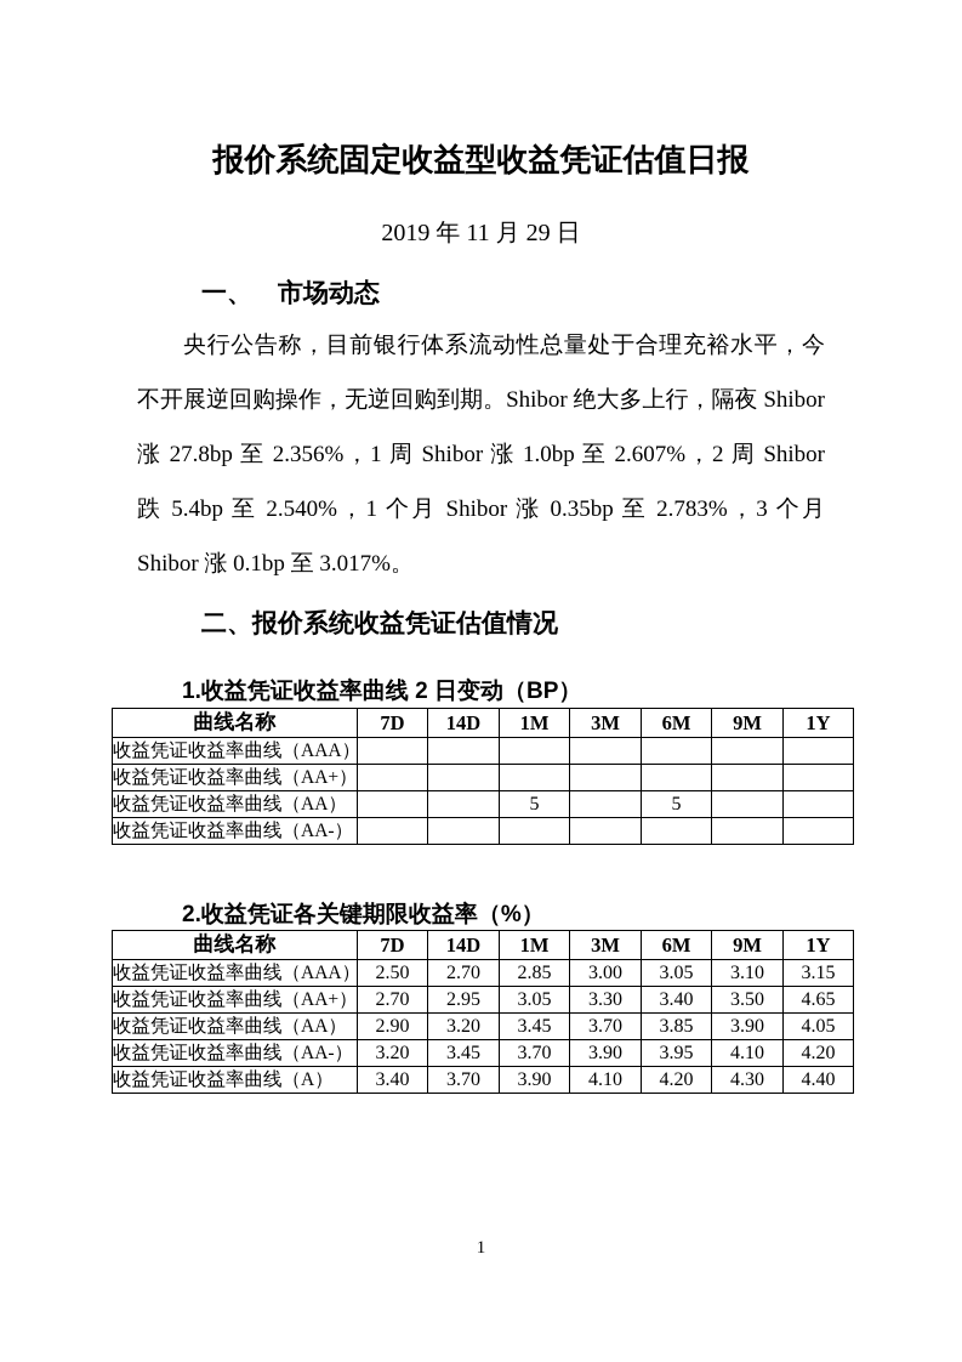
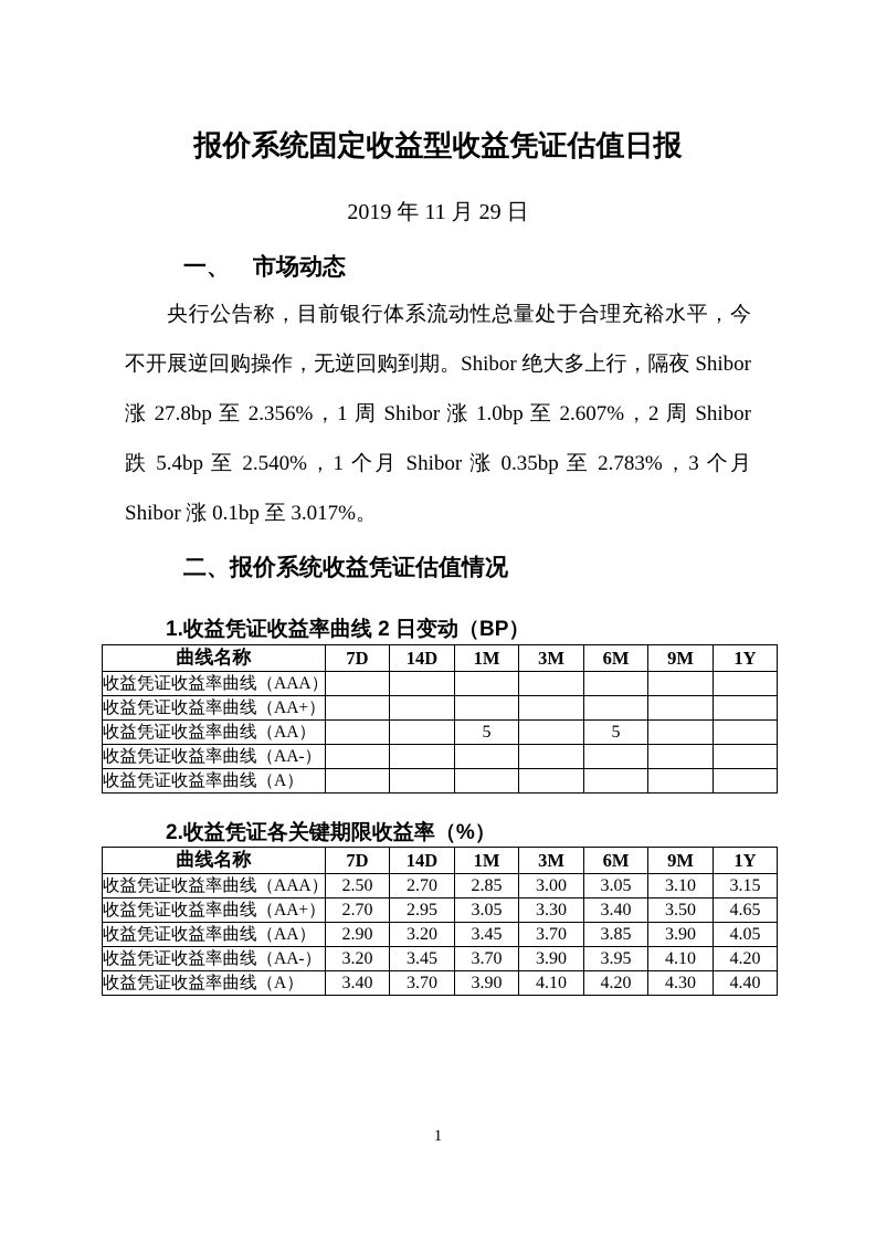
  报价系统固定收益型收益凭证估值日报
  2019 年 11 月 29 日
  一、 市场动态
  央行公告称，目前银行体系流动性总量处于合理充裕水平，今
  不开展逆回购操作，无逆回购到期。Shibor 绝大多上行，隔夜 Shibor
  涨 27.8bp 至 2.356%，1 周 Shibor 涨 1.0bp 至 2.607%，2 周 Shibor
  跌 5.4bp 至 2.540%，1 个月 Shibor 涨 0.35bp 至 2.783%，3 个月
  Shibor 涨 0.1bp 至 3.017%。
  二、报价系统收益凭证估值情况
  1.收益凭证收益率曲线 2 日变动（BP）
  曲线名称	7D	14D	1M	3M	6M	9M	1Y
  收益凭证收益率曲线（AAA）
  收益凭证收益率曲线（AA+）
  收益凭证收益率曲线（AA）			5		5
  收益凭证收益率曲线（AA-）
+ 收益凭证收益率曲线（A）
  2.收益凭证各关键期限收益率（%）
  曲线名称	7D	14D	1M	3M	6M	9M	1Y
  收益凭证收益率曲线（AAA）	2.50	2.70	2.85	3.00	3.05	3.10	3.15
  收益凭证收益率曲线（AA+）	2.70	2.95	3.05	3.30	3.40	3.50	4.65
  收益凭证收益率曲线（AA）	2.90	3.20	3.45	3.70	3.85	3.90	4.05
  收益凭证收益率曲线（AA-）	3.20	3.45	3.70	3.90	3.95	4.10	4.20
  收益凭证收益率曲线（A）	3.40	3.70	3.90	4.10	4.20	4.30	4.40
  1
